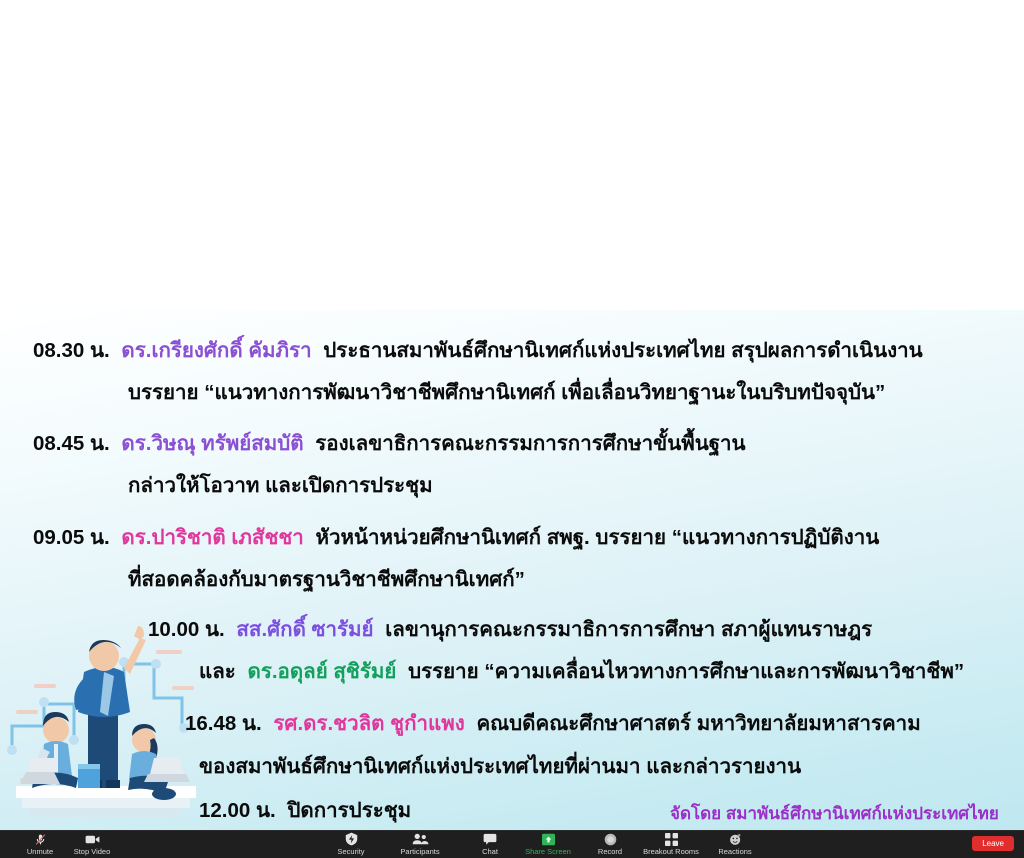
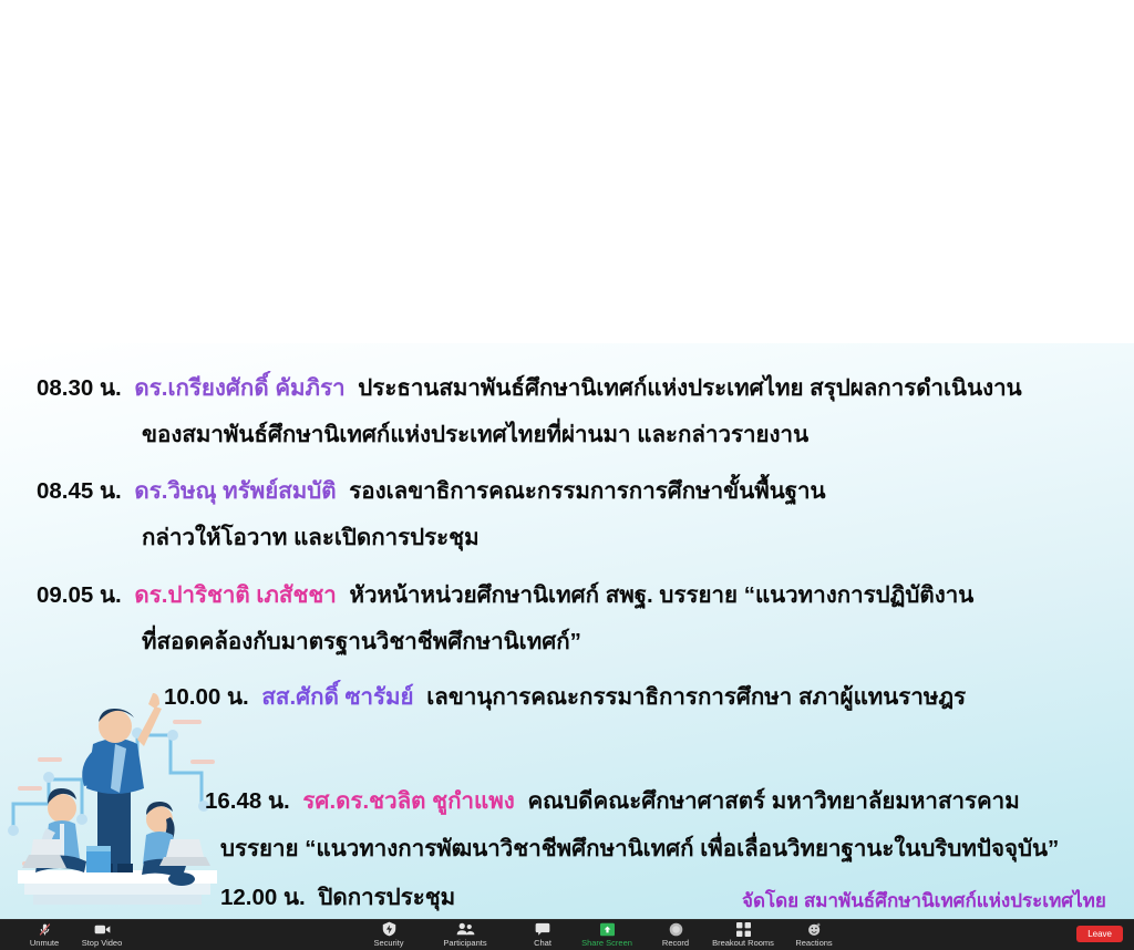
  08.30 น. ดร.เกรียงศักดิ์ คัมภิรา ประธานสมาพันธ์ศึกษานิเทศก์แห่งประเทศไทย สรุปผลการดำเนินงาน
- บรรยาย “แนวทางการพัฒนาวิชาชีพศึกษานิเทศก์ เพื่อเลื่อนวิทยาฐานะในบริบทปัจจุบัน”
+ ของสมาพันธ์ศึกษานิเทศก์แห่งประเทศไทยที่ผ่านมา และกล่าวรายงาน
  08.45 น. ดร.วิษณุ ทรัพย์สมบัติ รองเลขาธิการคณะกรรมการการศึกษาขั้นพื้นฐาน
  กล่าวให้โอวาท และเปิดการประชุม
  09.05 น. ดร.ปาริชาติ เภสัชชา หัวหน้าหน่วยศึกษานิเทศก์ สพฐ. บรรยาย “แนวทางการปฏิบัติงาน
  ที่สอดคล้องกับมาตรฐานวิชาชีพศึกษานิเทศก์”
  10.00 น. สส.ศักดิ์ ซารัมย์ เลขานุการคณะกรรมาธิการการศึกษา สภาผู้แทนราษฎร
- และ ดร.อดุลย์ สุชิรัมย์ บรรยาย “ความเคลื่อนไหวทางการศึกษาและการพัฒนาวิชาชีพ”
  16.48 น. รศ.ดร.ชวลิต ชูกำแพง คณบดีคณะศึกษาศาสตร์ มหาวิทยาลัยมหาสารคาม
- ของสมาพันธ์ศึกษานิเทศก์แห่งประเทศไทยที่ผ่านมา และกล่าวรายงาน
+ บรรยาย “แนวทางการพัฒนาวิชาชีพศึกษานิเทศก์ เพื่อเลื่อนวิทยาฐานะในบริบทปัจจุบัน”
  12.00 น. ปิดการประชุม
  จัดโดย สมาพันธ์ศึกษานิเทศก์แห่งประเทศไทย
  Unmute
  Stop Video
  Security
  Participants
  Chat
  Share Screen
  Record
  Breakout Rooms
  Reactions
  Leave
